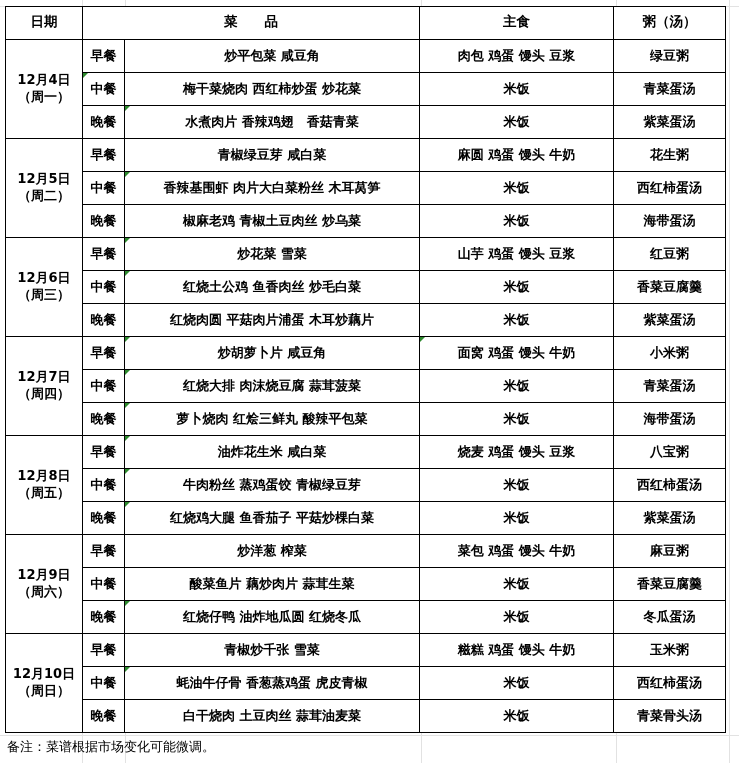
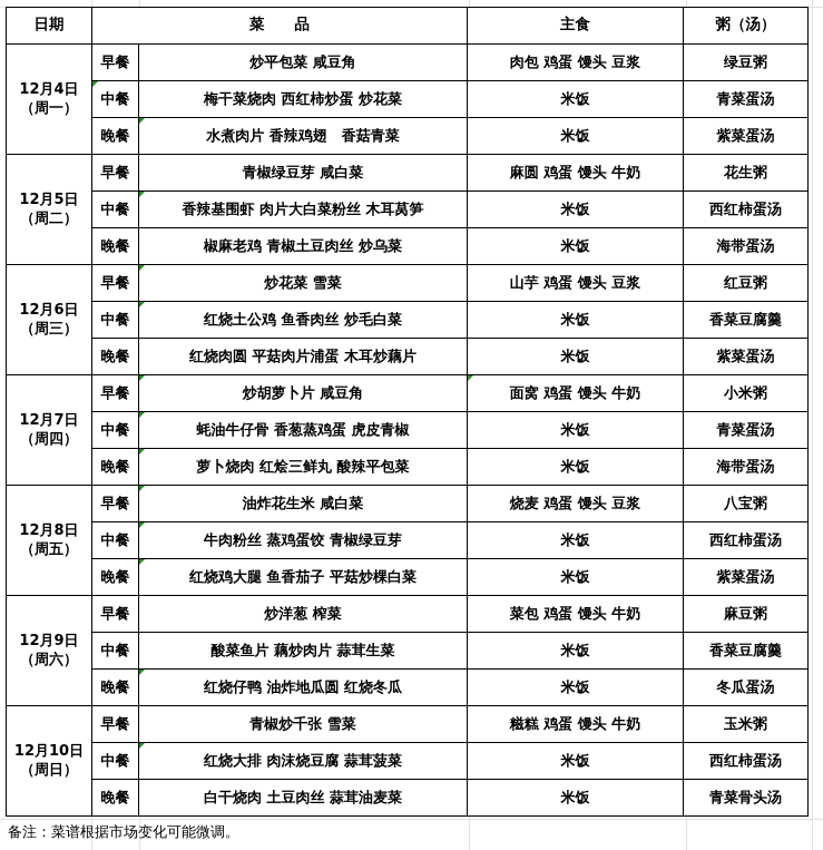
  日期	菜 品	主食	粥（汤）
  12月4日 （周一）	早餐	炒平包菜 咸豆角	肉包 鸡蛋 馒头 豆浆	绿豆粥
  中餐	梅干菜烧肉 西红柿炒蛋 炒花菜	米饭	青菜蛋汤
  晚餐	水煮肉片 香辣鸡翅 香菇青菜	米饭	紫菜蛋汤
  12月5日 （周二）	早餐	青椒绿豆芽 咸白菜	麻圆 鸡蛋 馒头 牛奶	花生粥
  中餐	香辣基围虾 肉片大白菜粉丝 木耳莴笋	米饭	西红柿蛋汤
  晚餐	椒麻老鸡 青椒土豆肉丝 炒乌菜	米饭	海带蛋汤
  12月6日 （周三）	早餐	炒花菜 雪菜	山芋 鸡蛋 馒头 豆浆	红豆粥
  中餐	红烧土公鸡 鱼香肉丝 炒毛白菜	米饭	香菜豆腐羹
  晚餐	红烧肉圆 平菇肉片浦蛋 木耳炒藕片	米饭	紫菜蛋汤
  12月7日 （周四）	早餐	炒胡萝卜片 咸豆角	面窝 鸡蛋 馒头 牛奶	小米粥
- 中餐	红烧大排 肉沫烧豆腐 蒜茸菠菜	米饭	青菜蛋汤
+ 中餐	蚝油牛仔骨 香葱蒸鸡蛋 虎皮青椒	米饭	青菜蛋汤
  晚餐	萝卜烧肉 红烩三鲜丸 酸辣平包菜	米饭	海带蛋汤
  12月8日 （周五）	早餐	油炸花生米 咸白菜	烧麦 鸡蛋 馒头 豆浆	八宝粥
  中餐	牛肉粉丝 蒸鸡蛋饺 青椒绿豆芽	米饭	西红柿蛋汤
  晚餐	红烧鸡大腿 鱼香茄子 平菇炒棵白菜	米饭	紫菜蛋汤
  12月9日 （周六）	早餐	炒洋葱 榨菜	菜包 鸡蛋 馒头 牛奶	麻豆粥
  中餐	酸菜鱼片 藕炒肉片 蒜茸生菜	米饭	香菜豆腐羹
  晚餐	红烧仔鸭 油炸地瓜圆 红烧冬瓜	米饭	冬瓜蛋汤
  12月10日 （周日）	早餐	青椒炒千张 雪菜	糍糕 鸡蛋 馒头 牛奶	玉米粥
- 中餐	蚝油牛仔骨 香葱蒸鸡蛋 虎皮青椒	米饭	西红柿蛋汤
+ 中餐	红烧大排 肉沫烧豆腐 蒜茸菠菜	米饭	西红柿蛋汤
  晚餐	白干烧肉 土豆肉丝 蒜茸油麦菜	米饭	青菜骨头汤
  备注：菜谱根据市场变化可能微调。
